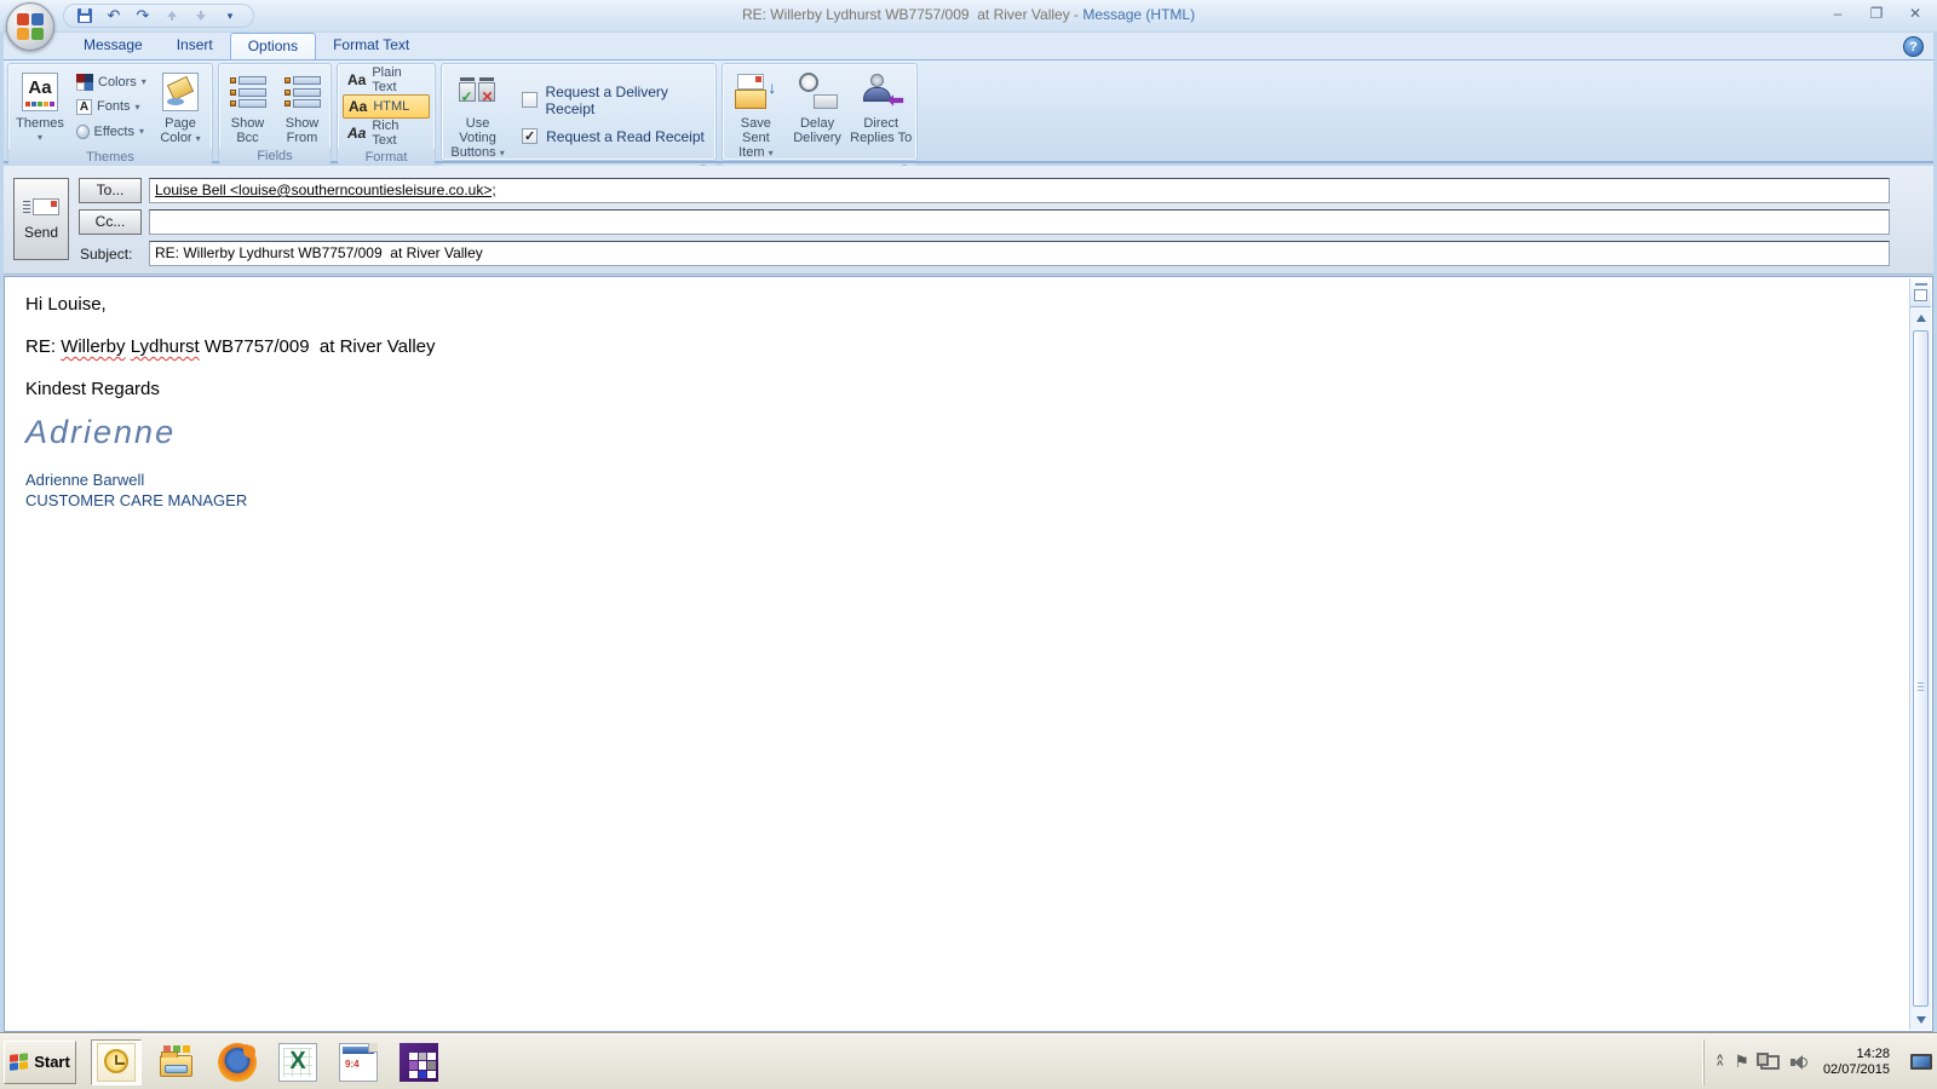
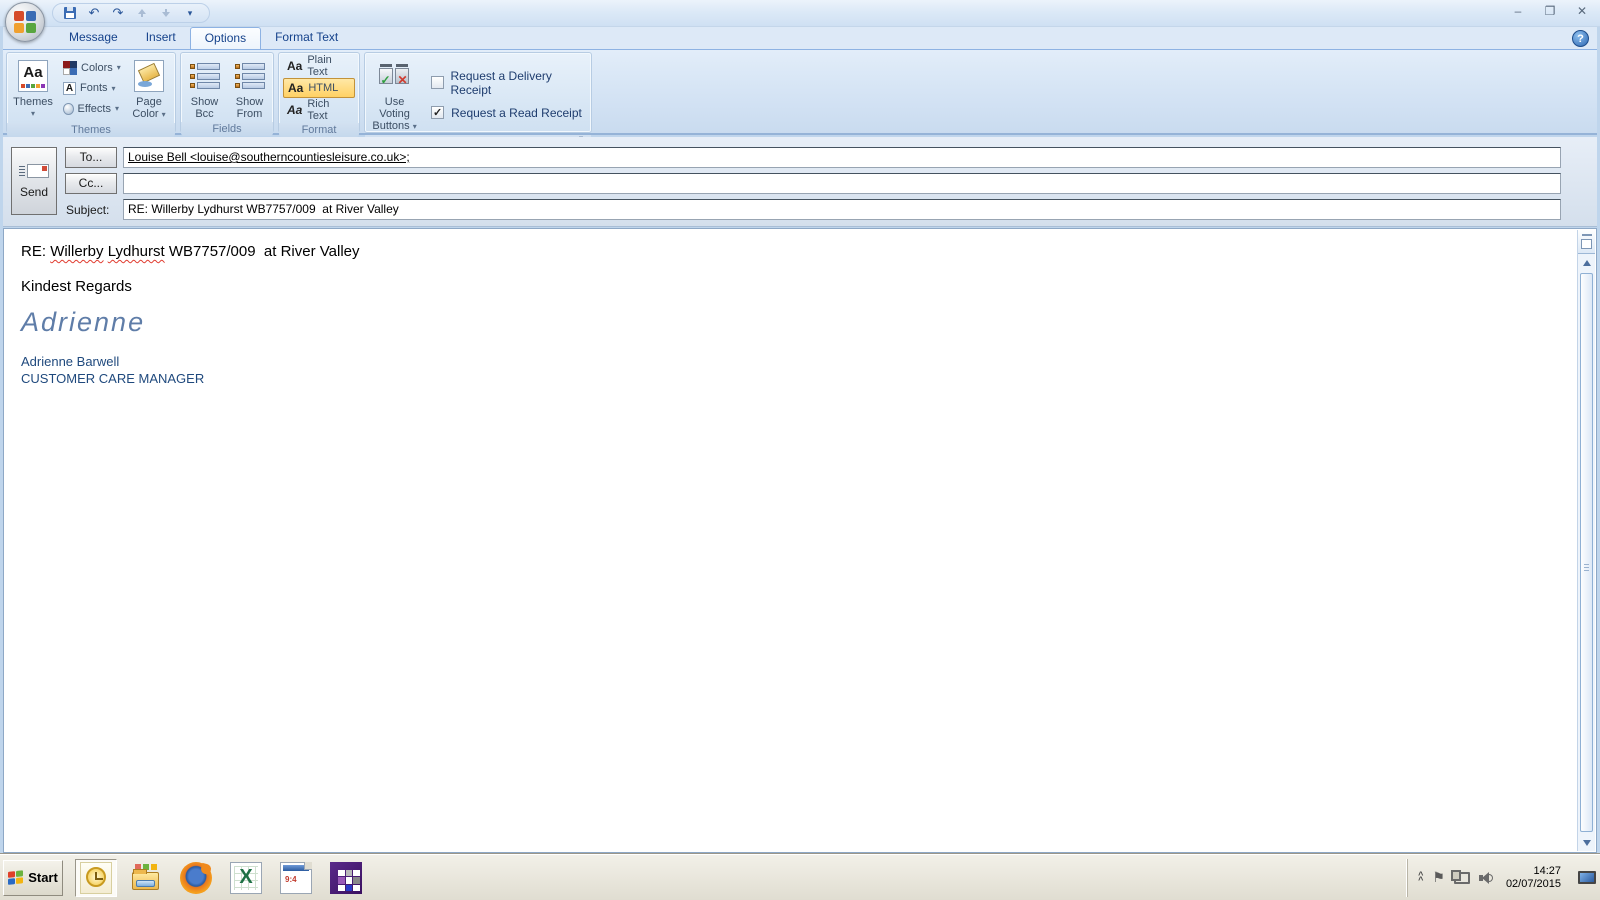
  ↶
  ↷
  ▾
- RE: Willerby Lydhurst WB7757/009 at River Valley - Message (HTML)
  –
  ❐
  ✕
  Message
  Insert
  Options
  Format Text
  ?
  Aa
  Themes
  ▾
  Colors
  ▾
  A
  Fonts
  ▾
  Effects
  ▾
  Page
  Color ▾
  Themes
  Show
  Bcc
  Show
  From
  Fields
  Aa
  Plain Text
  Aa
  HTML
  Aa
  Rich Text
  Format
  ✓
  ✕
  Use Voting
  Buttons ▾
  Request a Delivery Receipt
  ✓
  Request a Read Receipt
- ↓
- Save Sent
- Item ▾
- Delay
- Delivery
- ⬅
- Direct
- Replies To
  Send
  To...
  Louise Bell <louise@southerncountiesleisure.co.uk>;
  Cc...
  Subject:
  RE: Willerby Lydhurst WB7757/009 at River Valley
- Hi Louise,
  RE: Willerby Lydhurst WB7757/009 at River Valley
  Kindest Regards
  Adrienne
  Adrienne Barwell
  CUSTOMER CARE MANAGER
  Start
  X
  9:4
  ^
  ^
  ⚑
- 14:28
+ 14:27
  02/07/2015
